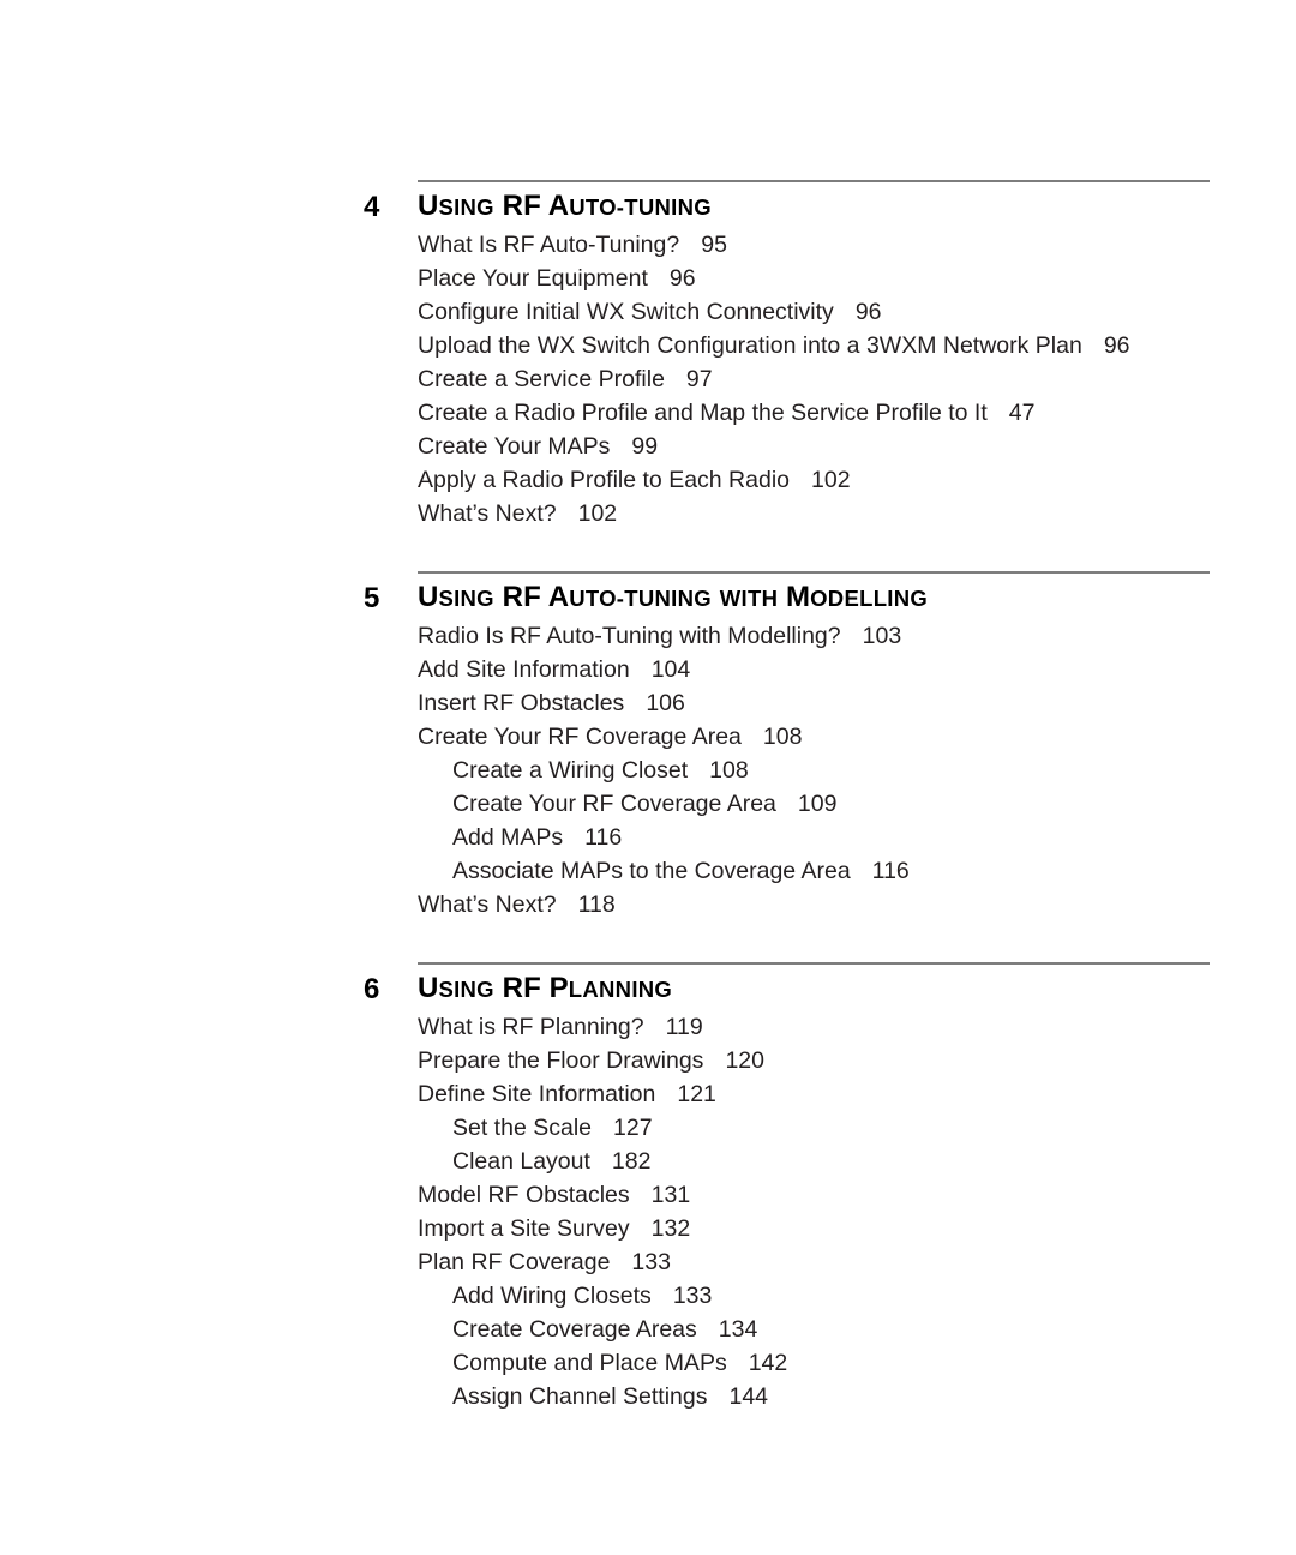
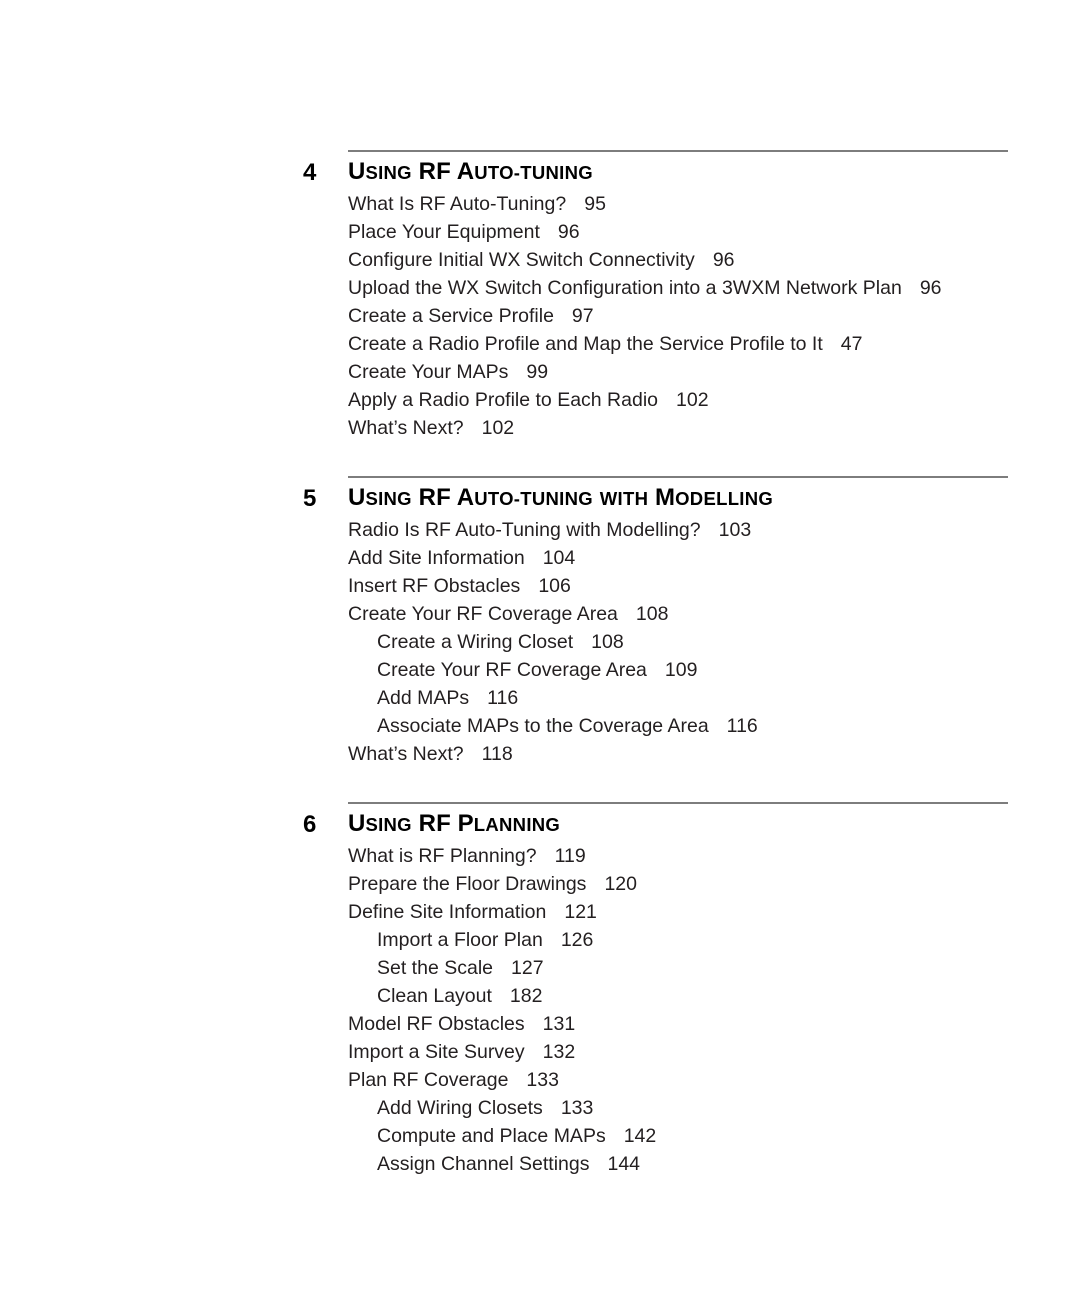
  4
  USING RF AUTO-TUNING
  What Is RF Auto-Tuning? 95
  Place Your Equipment 96
  Configure Initial WX Switch Connectivity 96
  Upload the WX Switch Configuration into a 3WXM Network Plan 96
  Create a Service Profile 97
  Create a Radio Profile and Map the Service Profile to It 47
  Create Your MAPs 99
  Apply a Radio Profile to Each Radio 102
  What’s Next? 102
  5
  USING RF AUTO-TUNING WITH MODELLING
  Radio Is RF Auto-Tuning with Modelling? 103
  Add Site Information 104
  Insert RF Obstacles 106
  Create Your RF Coverage Area 108
  Create a Wiring Closet 108
  Create Your RF Coverage Area 109
  Add MAPs 116
  Associate MAPs to the Coverage Area 116
  What’s Next? 118
  6
  USING RF PLANNING
  What is RF Planning? 119
  Prepare the Floor Drawings 120
  Define Site Information 121
+ Import a Floor Plan 126
  Set the Scale 127
  Clean Layout 182
  Model RF Obstacles 131
  Import a Site Survey 132
  Plan RF Coverage 133
  Add Wiring Closets 133
- Create Coverage Areas 134
  Compute and Place MAPs 142
  Assign Channel Settings 144
